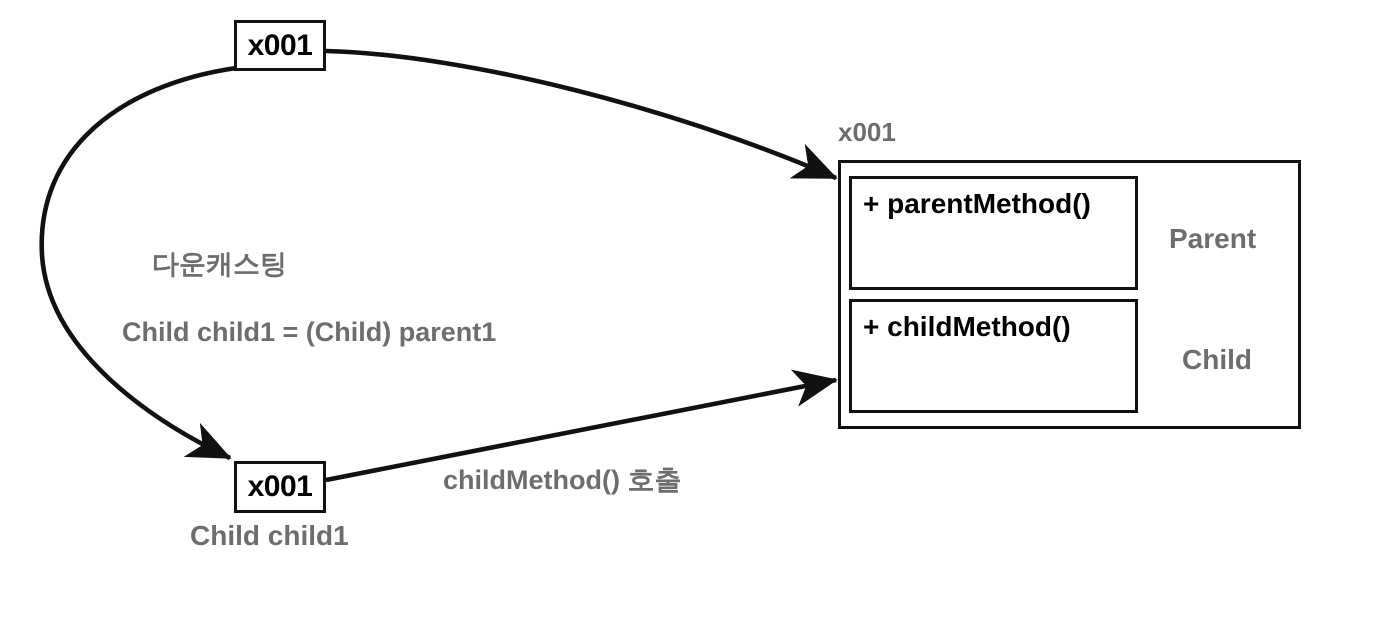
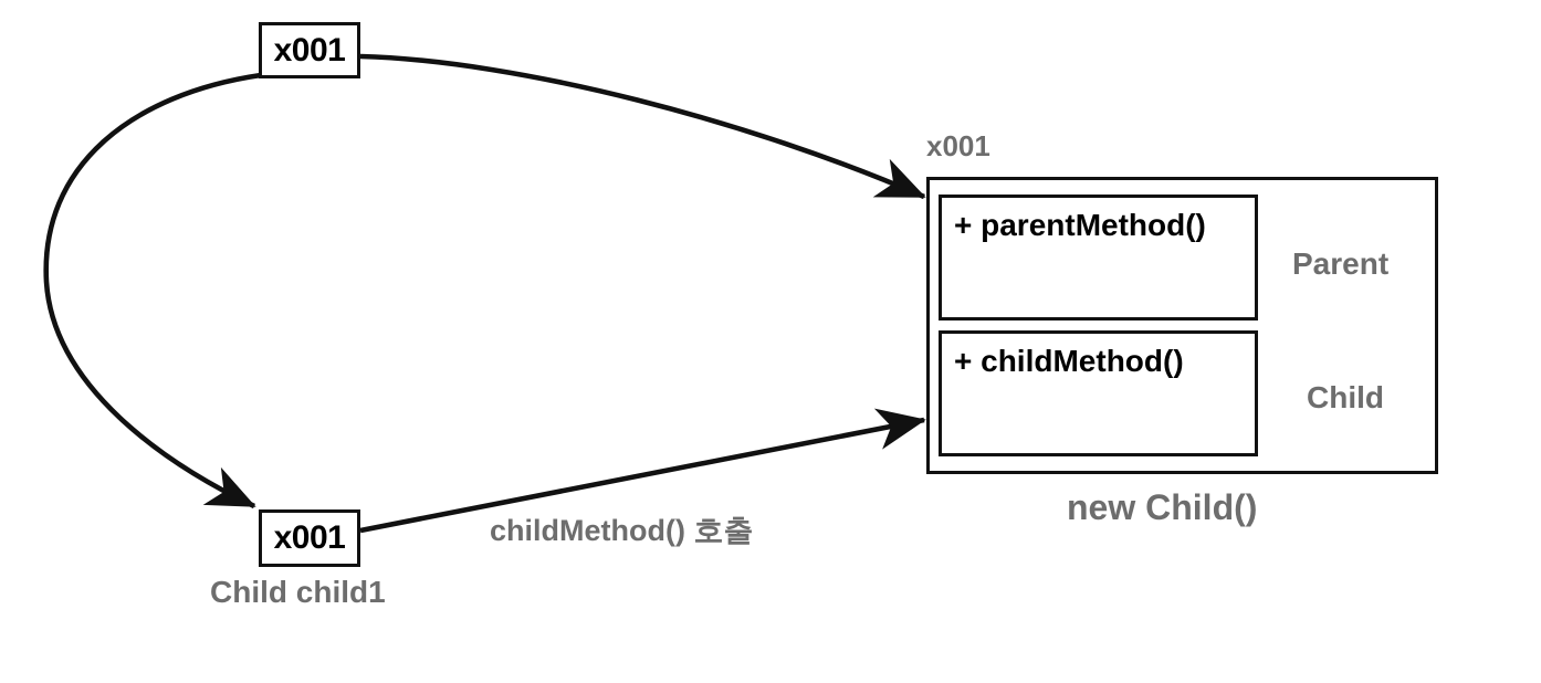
  x001
  x001
  Child child1
- 다운캐스팅
- Child child1 = (Child) parent1
  childMethod() 호출
  x001
  + parentMethod()
  + childMethod()
  Parent
  Child
+ new Child()
